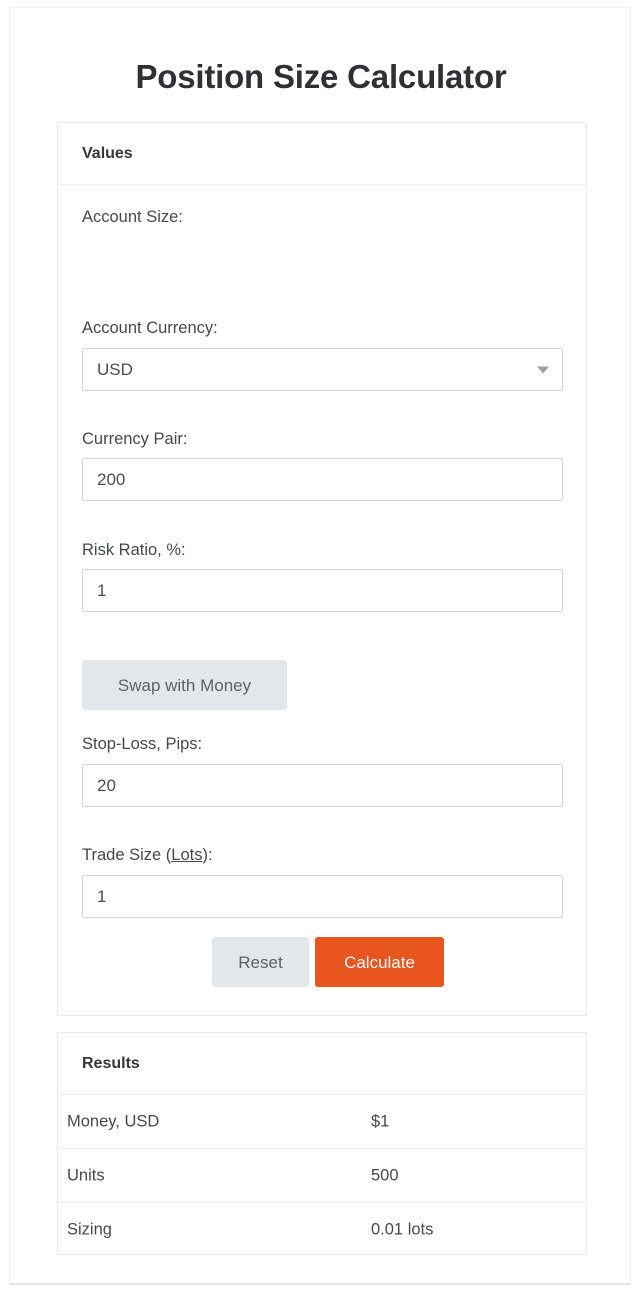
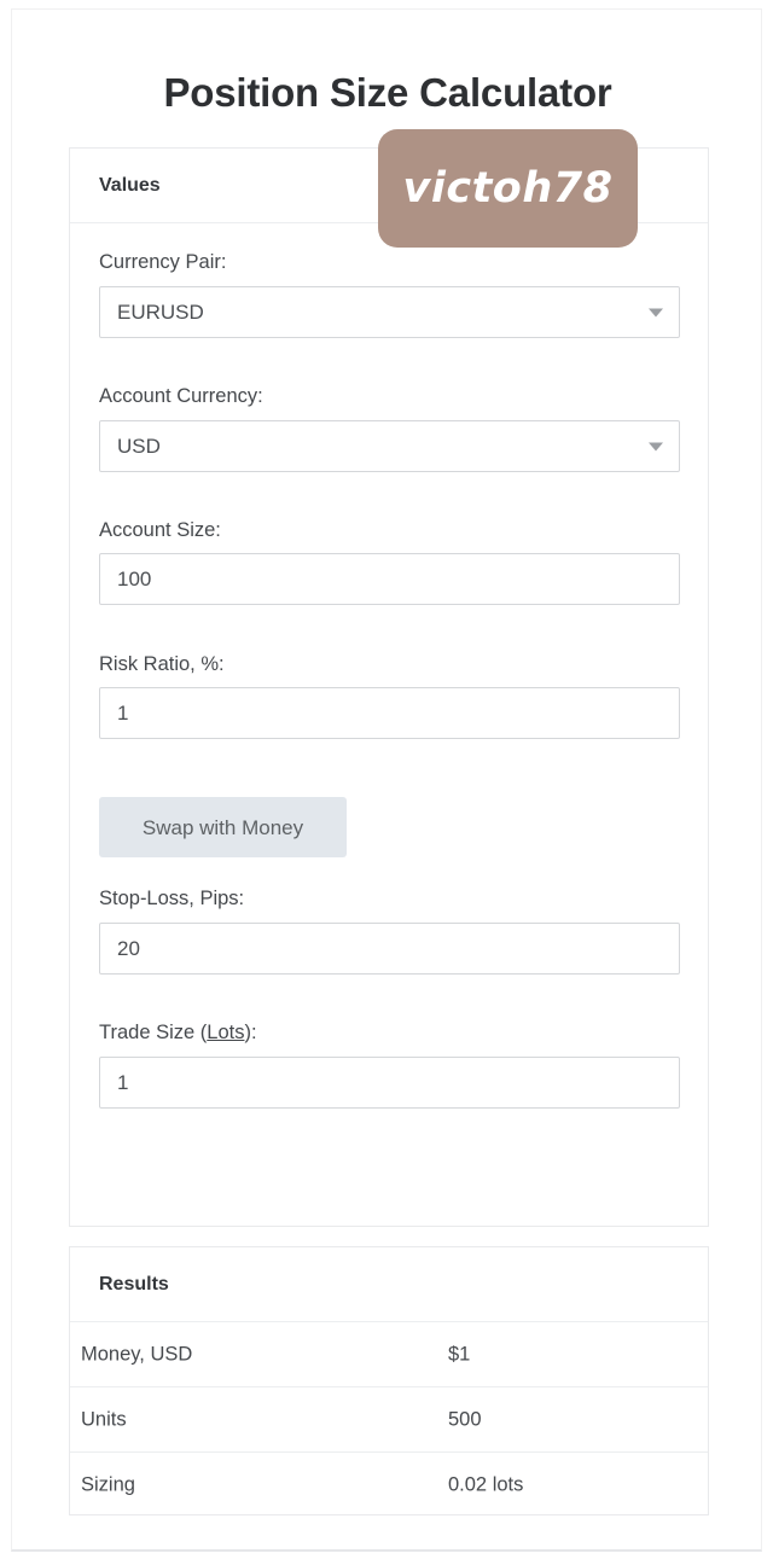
  Position Size Calculator
  Values
- Account Size:
+ Currency Pair:
+ EURUSD
  Account Currency:
  USD
- Currency Pair:
+ Account Size:
- 200
+ 100
  Risk Ratio, %:
  1
  Swap with Money
  Stop-Loss, Pips:
  20
  Trade Size (Lots):
  1
- Reset
- Calculate
  Results
  Money, USD
  $1
  Units
  500
  Sizing
- 0.01 lots
+ 0.02 lots
+ victoh78
